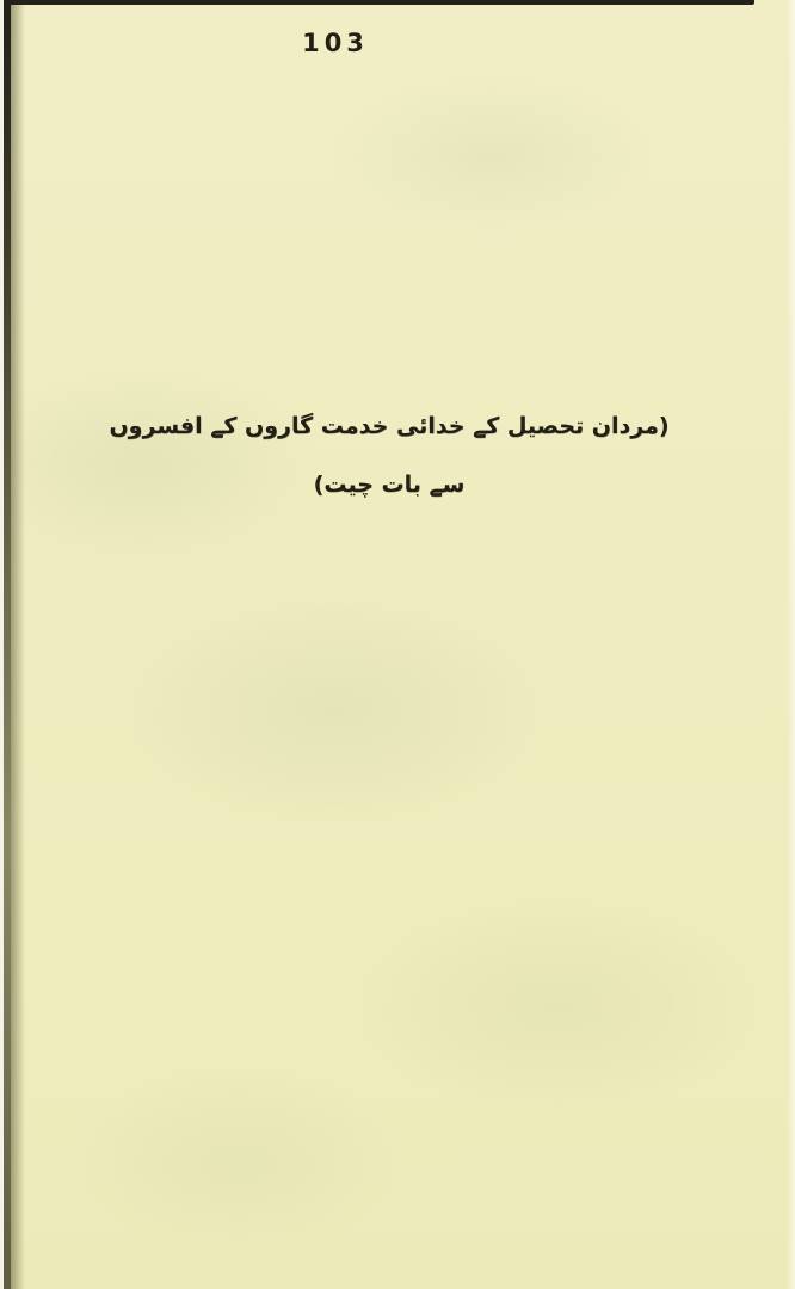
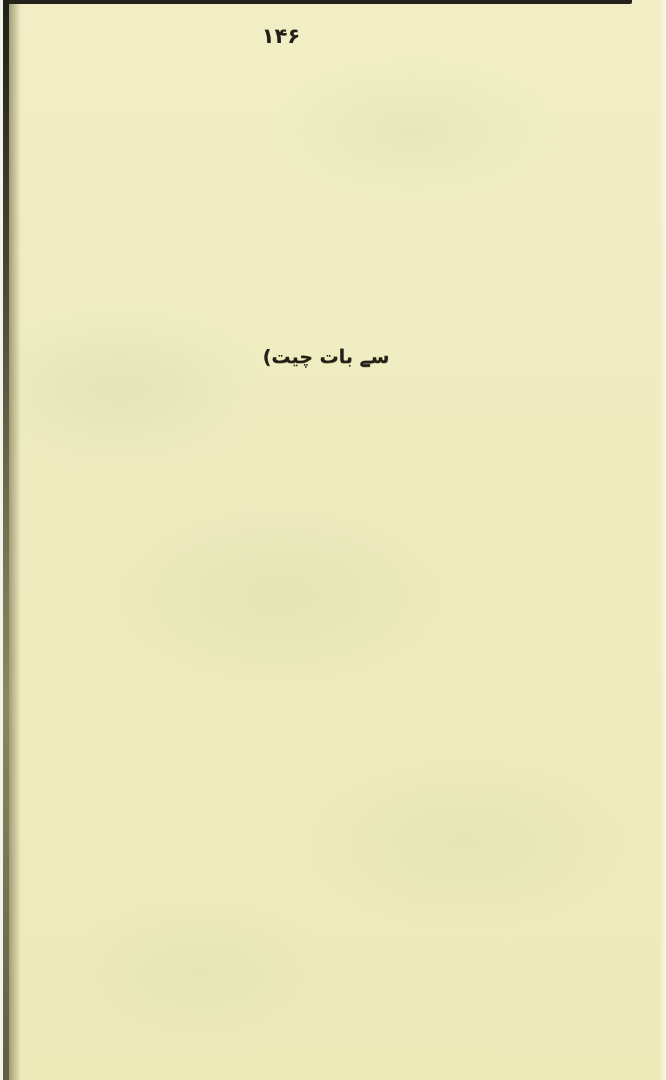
- 103
+ ۱۴۶
- (مردان تحصیل کے خدائی خدمت گاروں کے افسروں
  سے بات چیت)
